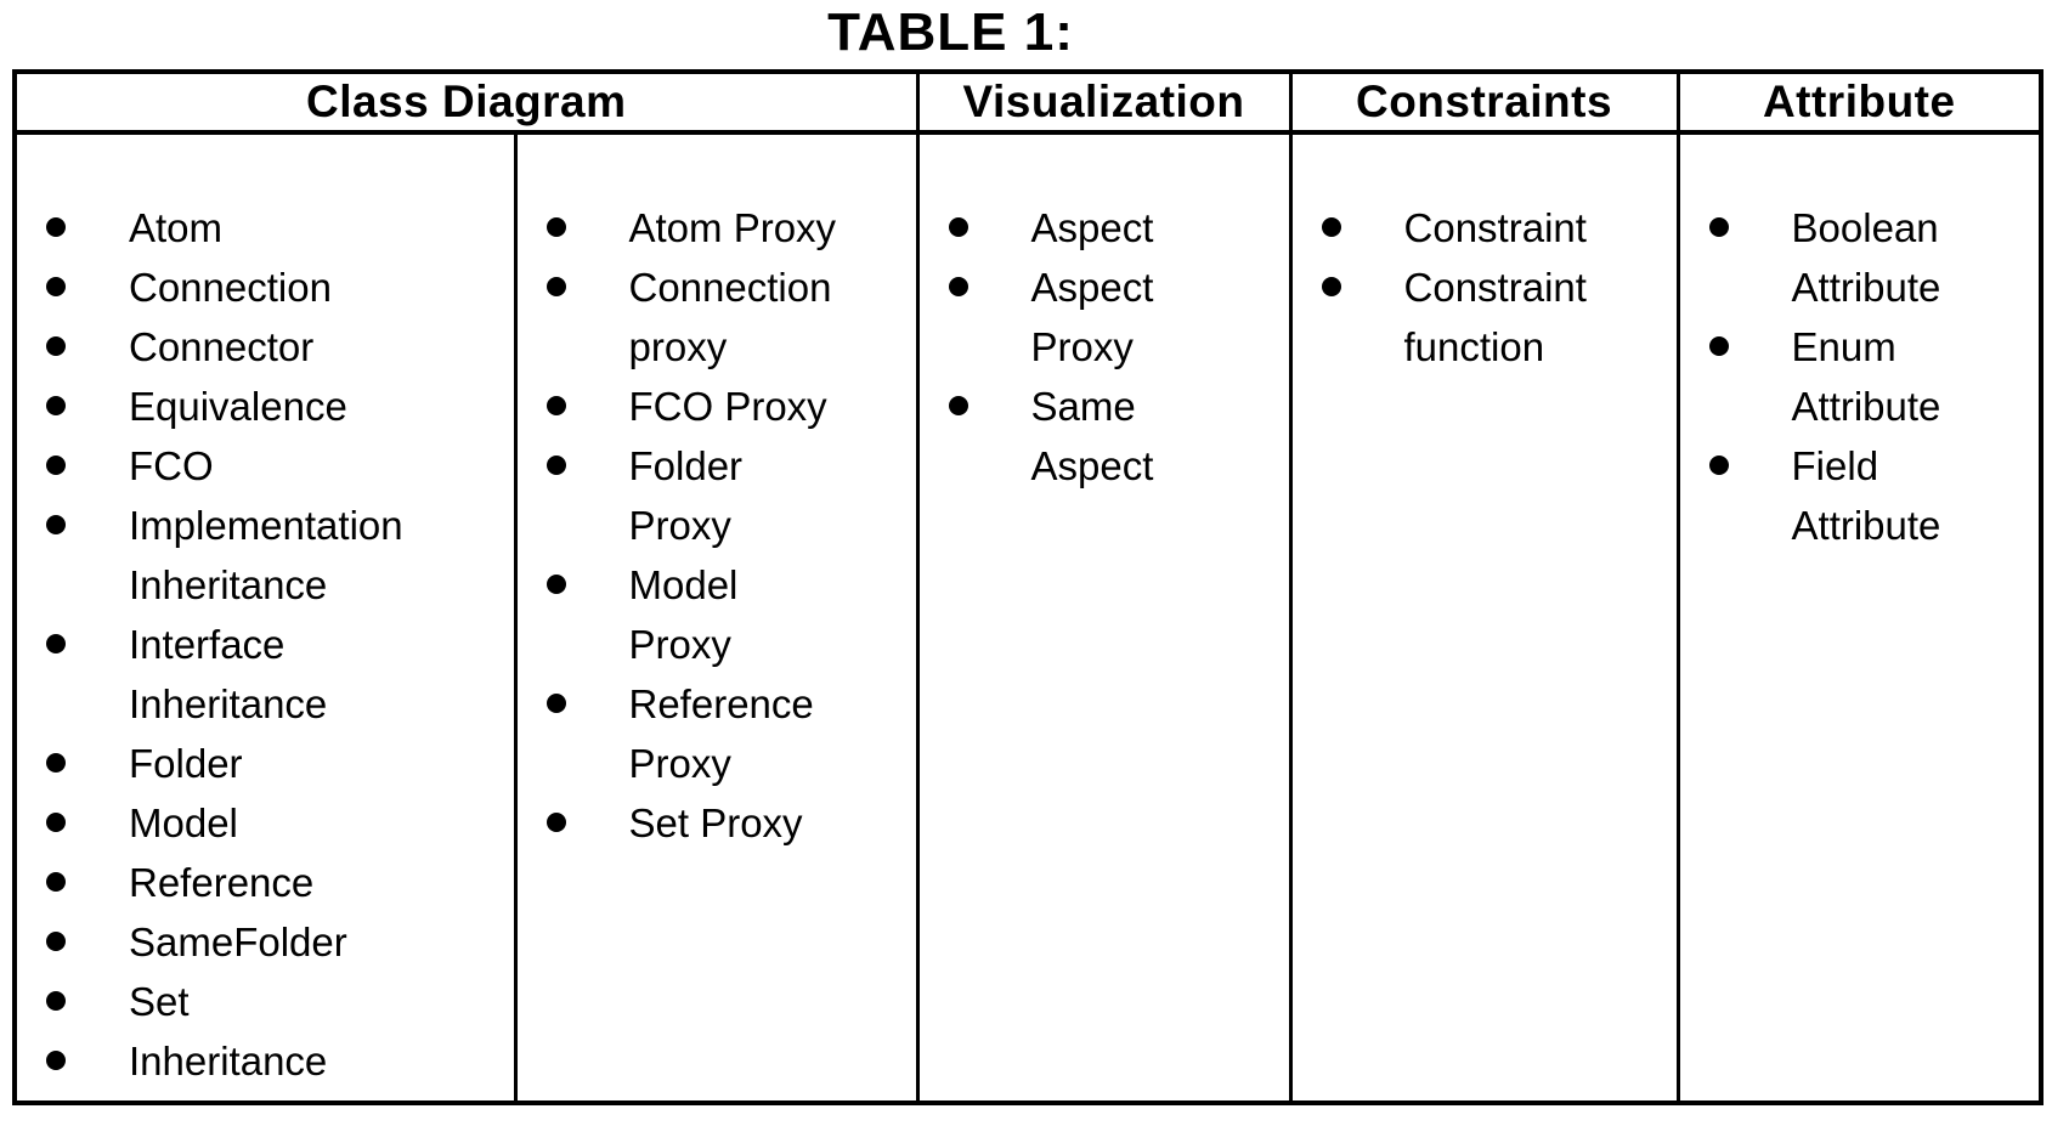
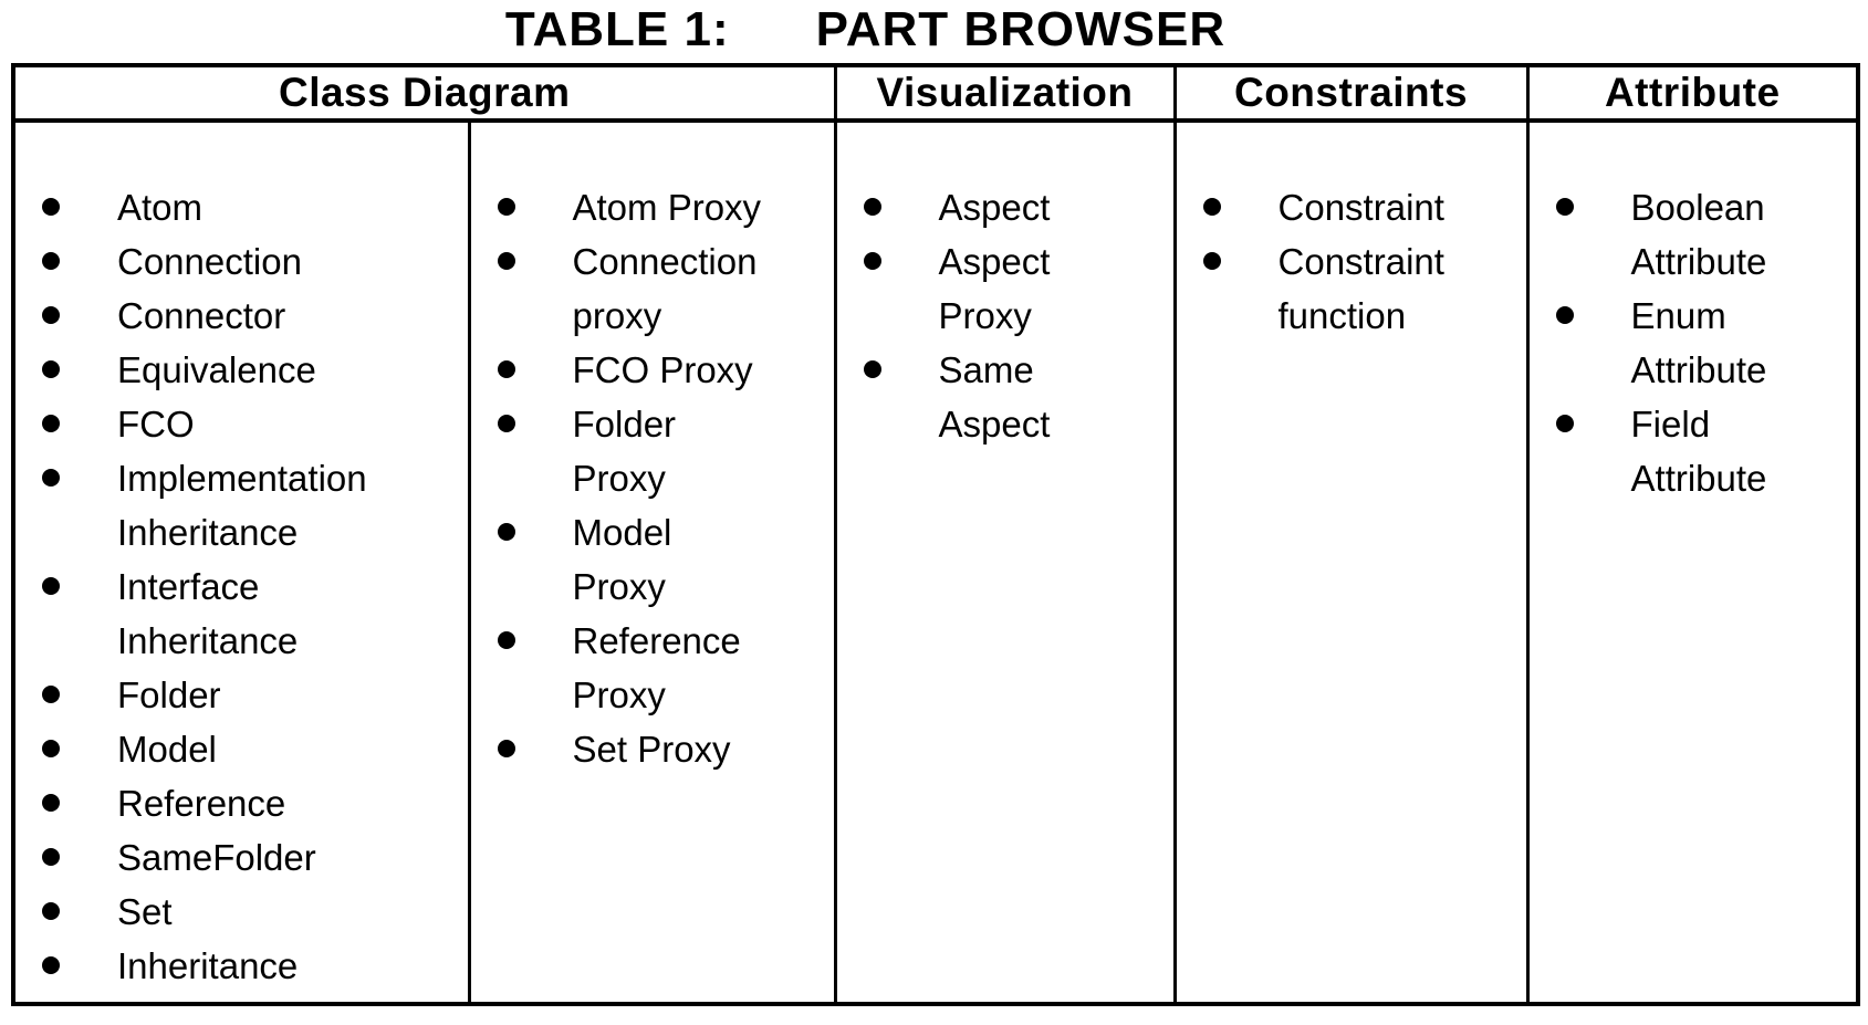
  TABLE 1:
+ PART BROWSER
  Class Diagram	Visualization	Constraints	Attribute
  AtomConnectionConnectorEquivalenceFCOImplementation InheritanceInterface InheritanceFolderModelReferenceSameFolderSetInheritance	Atom ProxyConnection proxyFCO ProxyFolder ProxyModel ProxyReference ProxySet Proxy	AspectAspect ProxySame Aspect	ConstraintConstraint function	Boolean AttributeEnum AttributeField Attribute
